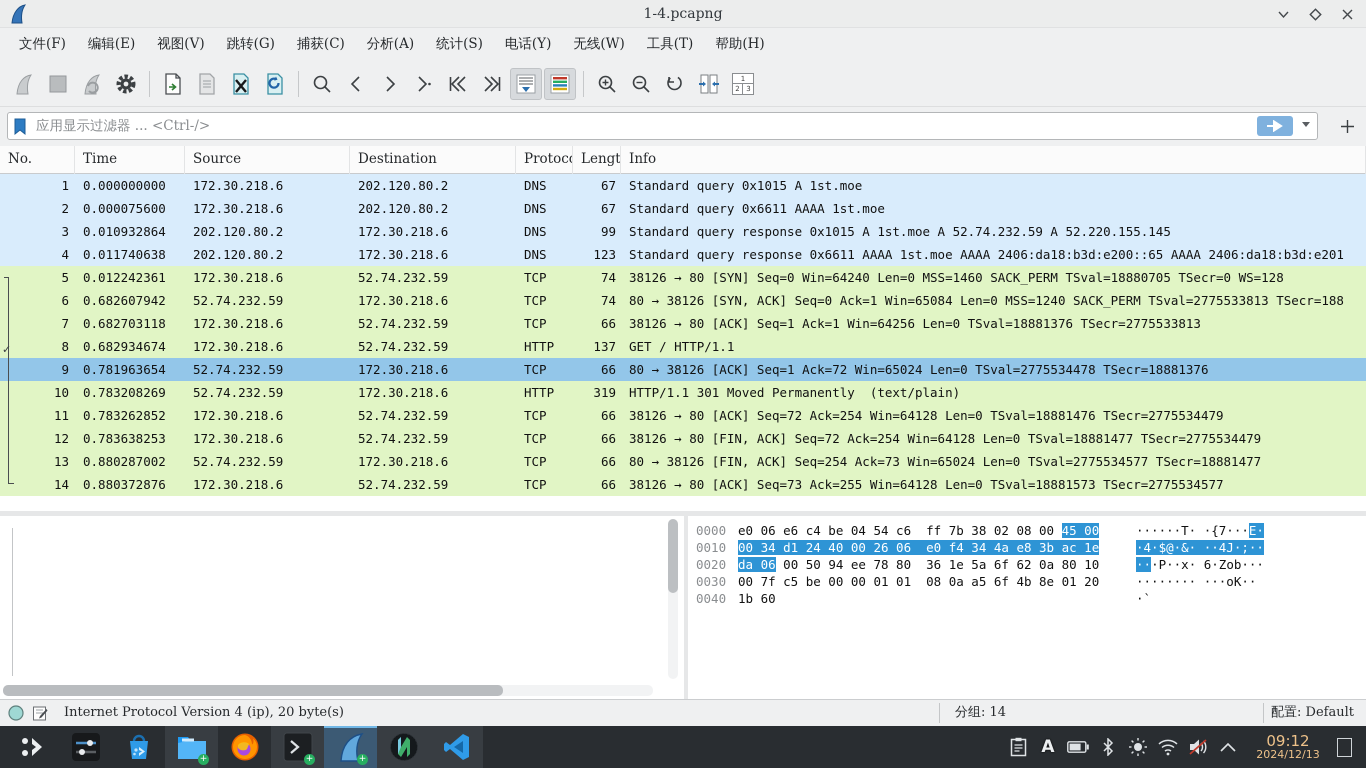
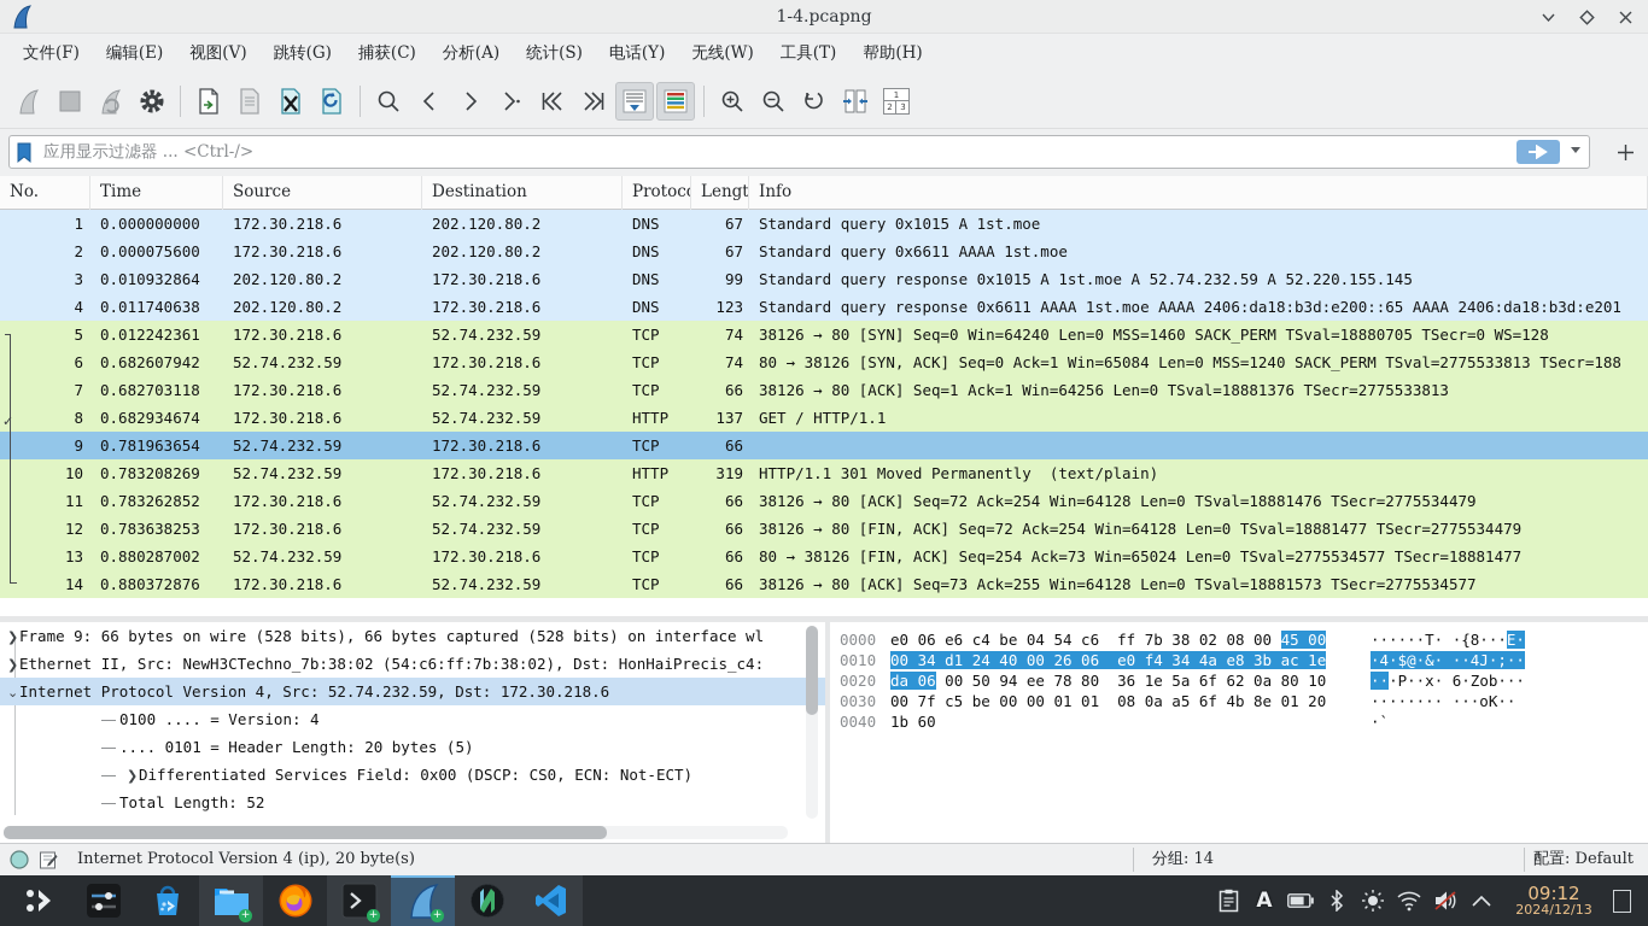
  1-4.pcapng
  文件(F) 编辑(E) 视图(V) 跳转(G) 捕获(C) 分析(A) 统计(S) 电话(Y) 无线(W) 工具(T) 帮助(H)
  1
  2
  3
  应用显示过滤器 ... <Ctrl-/>
  No.
  Time
  Source
  Destination
  Protoco
  Lengt
  Info
  1
  0.000000000
  172.30.218.6
  202.120.80.2
  DNS
  67
  Standard query 0x1015 A 1st.moe
  2
  0.000075600
  172.30.218.6
  202.120.80.2
  DNS
  67
  Standard query 0x6611 AAAA 1st.moe
  3
  0.010932864
  202.120.80.2
  172.30.218.6
  DNS
  99
  Standard query response 0x1015 A 1st.moe A 52.74.232.59 A 52.220.155.145
  4
  0.011740638
  202.120.80.2
  172.30.218.6
  DNS
  123
  Standard query response 0x6611 AAAA 1st.moe AAAA 2406:da18:b3d:e200::65 AAAA 2406:da18:b3d:e201
  5
  0.012242361
  172.30.218.6
  52.74.232.59
  TCP
  74
  38126 → 80 [SYN] Seq=0 Win=64240 Len=0 MSS=1460 SACK_PERM TSval=18880705 TSecr=0 WS=128
  6
  0.682607942
  52.74.232.59
  172.30.218.6
  TCP
  74
  80 → 38126 [SYN, ACK] Seq=0 Ack=1 Win=65084 Len=0 MSS=1240 SACK_PERM TSval=2775533813 TSecr=188
  7
  0.682703118
  172.30.218.6
  52.74.232.59
  TCP
  66
  38126 → 80 [ACK] Seq=1 Ack=1 Win=64256 Len=0 TSval=18881376 TSecr=2775533813
  8
  ✓
  0.682934674
  172.30.218.6
  52.74.232.59
  HTTP
  137
  GET / HTTP/1.1
  9
  0.781963654
  52.74.232.59
  172.30.218.6
  TCP
  66
- 80 → 38126 [ACK] Seq=1 Ack=72 Win=65024 Len=0 TSval=2775534478 TSecr=18881376
  10
  0.783208269
  52.74.232.59
  172.30.218.6
  HTTP
  319
  HTTP/1.1 301 Moved Permanently (text/plain)
  11
  0.783262852
  172.30.218.6
  52.74.232.59
  TCP
  66
  38126 → 80 [ACK] Seq=72 Ack=254 Win=64128 Len=0 TSval=18881476 TSecr=2775534479
  12
  0.783638253
  172.30.218.6
  52.74.232.59
  TCP
  66
  38126 → 80 [FIN, ACK] Seq=72 Ack=254 Win=64128 Len=0 TSval=18881477 TSecr=2775534479
  13
  0.880287002
  52.74.232.59
  172.30.218.6
  TCP
  66
  80 → 38126 [FIN, ACK] Seq=254 Ack=73 Win=65024 Len=0 TSval=2775534577 TSecr=18881477
  14
  0.880372876
  172.30.218.6
  52.74.232.59
  TCP
  66
  38126 → 80 [ACK] Seq=73 Ack=255 Win=64128 Len=0 TSval=18881573 TSecr=2775534577
+ ❯Frame 9: 66 bytes on wire (528 bits), 66 bytes captured (528 bits) on interface wl
+ ❯Ethernet II, Src: NewH3CTechno_7b:38:02 (54:c6:ff:7b:38:02), Dst: HonHaiPrecis_c4:
+ ⌄Internet Protocol Version 4, Src: 52.74.232.59, Dst: 172.30.218.6
+ 0100 .... = Version: 4
+ .... 0101 = Header Length: 20 bytes (5)
+ ❯Differentiated Services Field: 0x00 (DSCP: CS0, ECN: Not-ECT)
+ Total Length: 52
  0000
  e0 06 e6 c4 be 04 54 c6 ff 7b 38 02 08 00 45 00
- ······T· ·{7···E·
+ ······T· ·{8···E·
  0010
  00 34 d1 24 40 00 26 06 e0 f4 34 4a e8 3b ac 1e
  ·4·$@·&· ··4J·;··
  0020
  da 06 00 50 94 ee 78 80 36 1e 5a 6f 62 0a 80 10
  ···P··x· 6·Zob···
  0030
  00 7f c5 be 00 00 01 01 08 0a a5 6f 4b 8e 01 20
  ········ ···oK··
  0040
  1b 60
  ·`
  Internet Protocol Version 4 (ip), 20 byte(s)
  分组: 14
  配置: Default
  +
  +
  +
  A
  09:12
  2024/12/13
